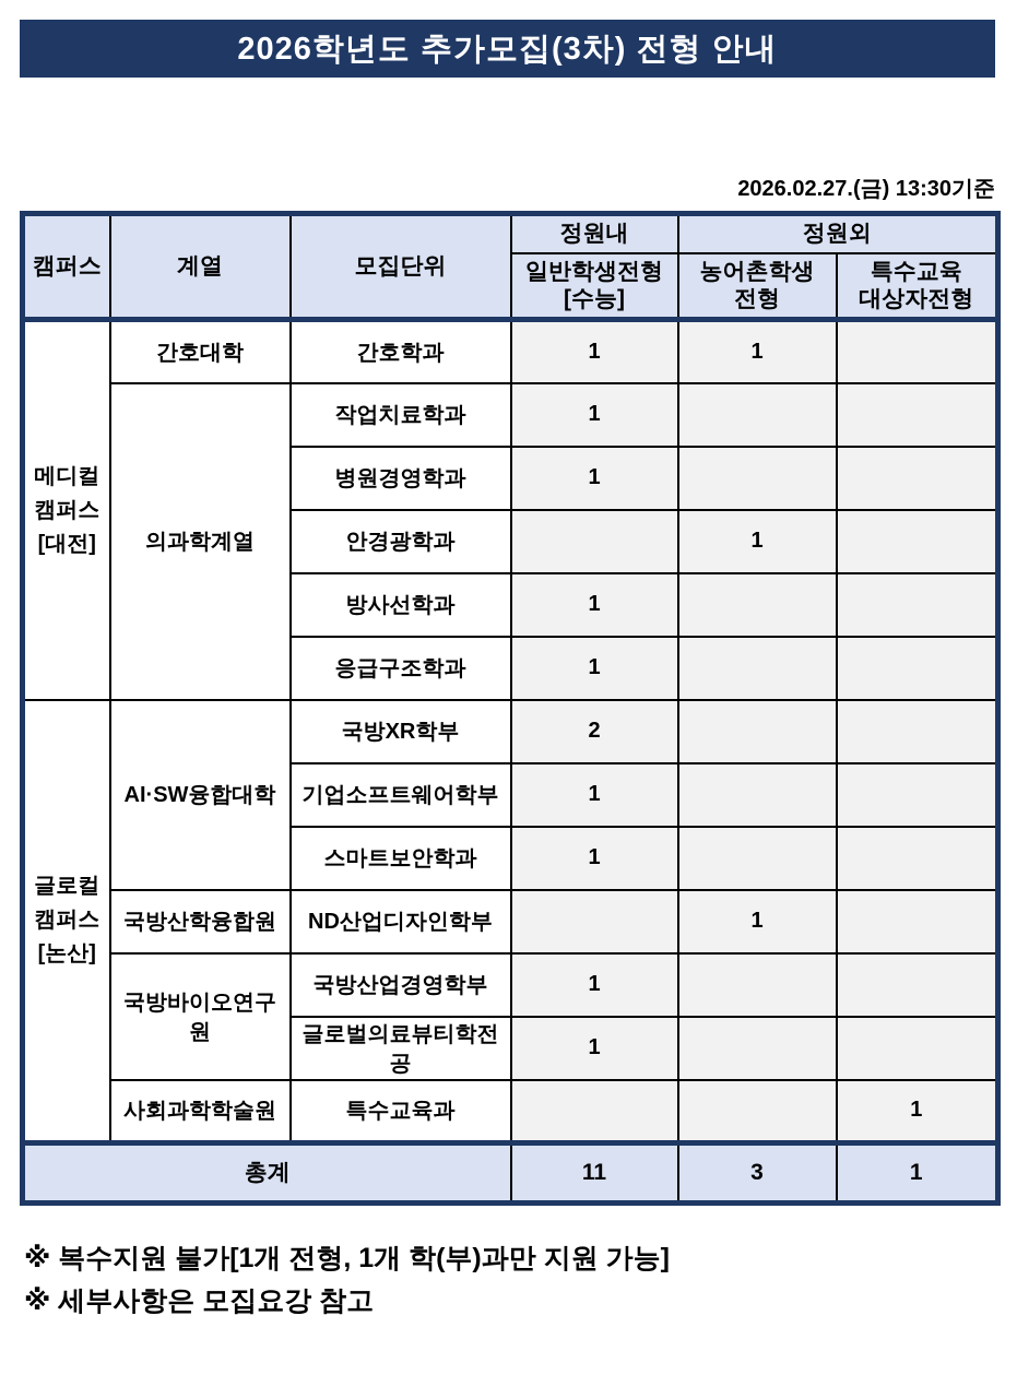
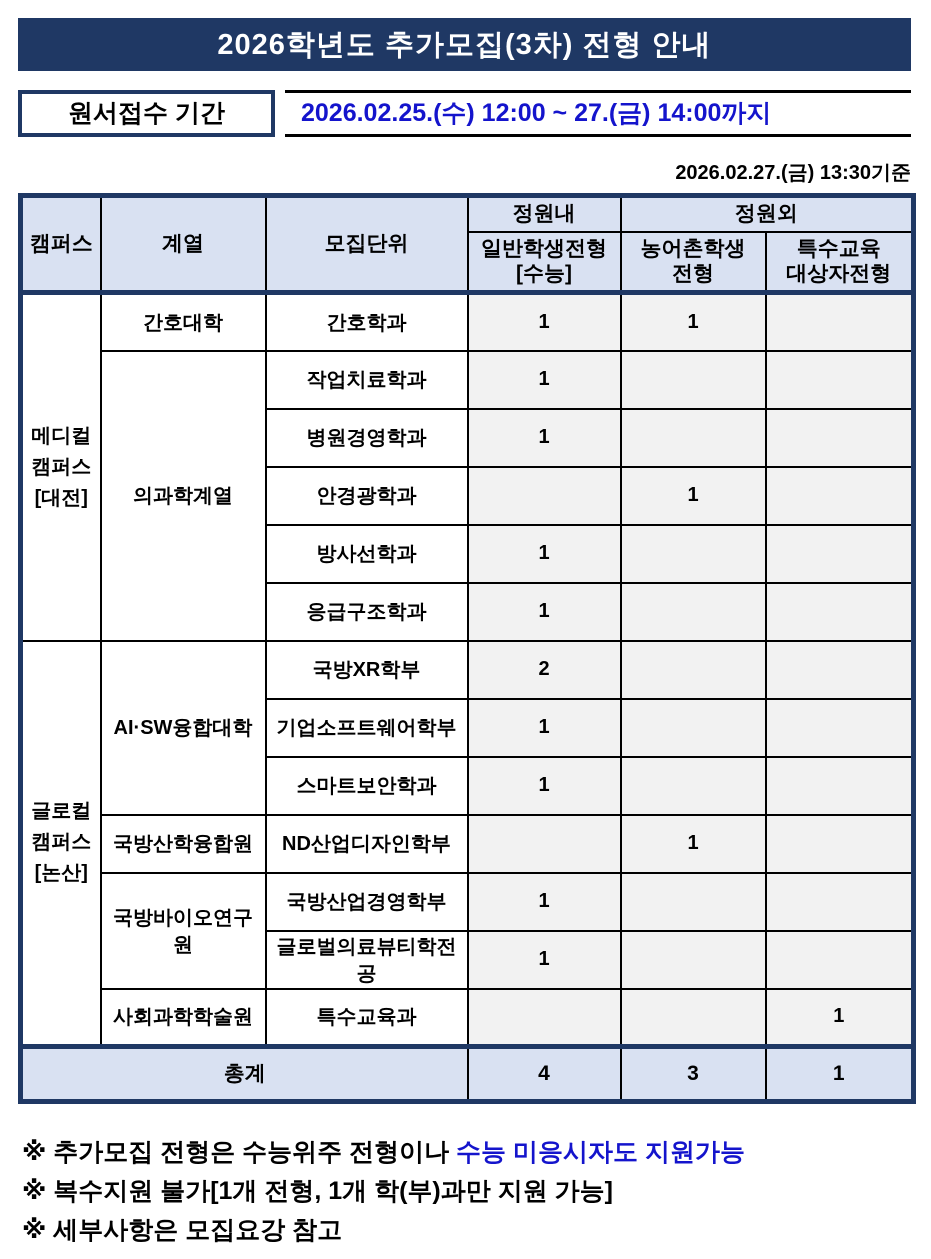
  2026학년도 추가모집(3차) 전형 안내
+ 원서접수 기간
+ 2026.02.25.(수) 12:00 ~ 27.(금) 14:00까지
  2026.02.27.(금) 13:30기준
  캠퍼스	계열	모집단위	정원내	정원외
  일반학생전형 [수능]	농어촌학생 전형	특수교육 대상자전형
  메디컬 캠퍼스 [대전]	간호대학	간호학과	1	1
  의과학계열	작업치료학과	1
  병원경영학과	1
  안경광학과		1
  방사선학과	1
  응급구조학과	1
  글로컬 캠퍼스 [논산]	AI·SW융합대학	국방XR학부	2
  기업소프트웨어학부	1
  스마트보안학과	1
  국방산학융합원	ND산업디자인학부		1
  국방바이오연구원	국방산업경영학부	1
  글로벌의료뷰티학전공	1
  사회과학학술원	특수교육과			1
- 총계	11	3	1
+ 총계	4	3	1
+ ※ 추가모집 전형은 수능위주 전형이나 수능 미응시자도 지원가능
  ※ 복수지원 불가[1개 전형, 1개 학(부)과만 지원 가능]
  ※ 세부사항은 모집요강 참고
